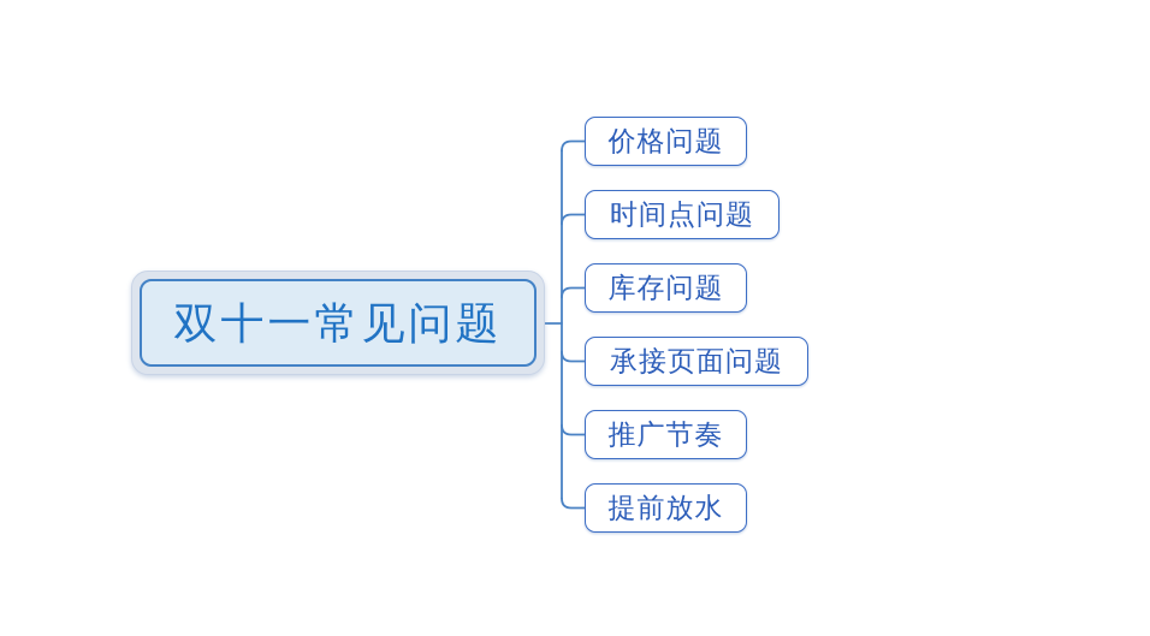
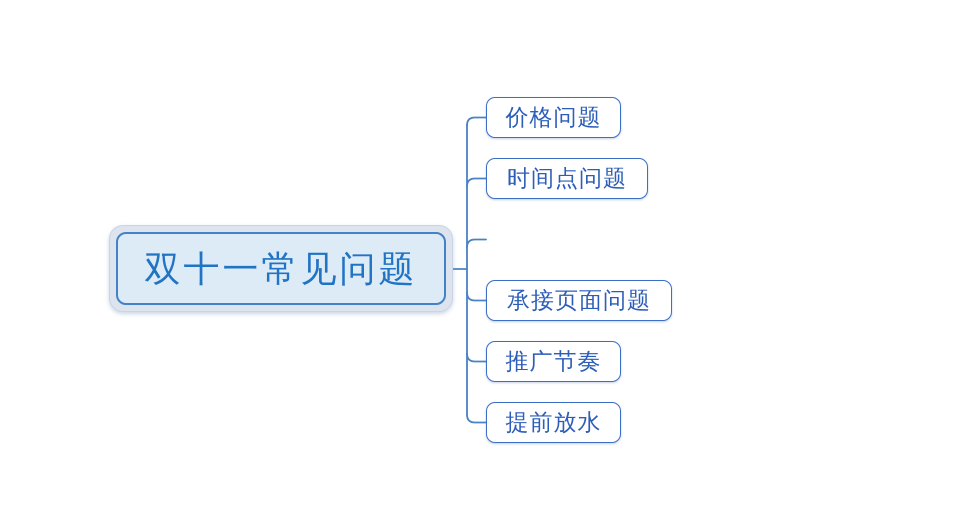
  双十一常见问题
  价格问题
  时间点问题
- 库存问题
  承接页面问题
  推广节奏
  提前放水
